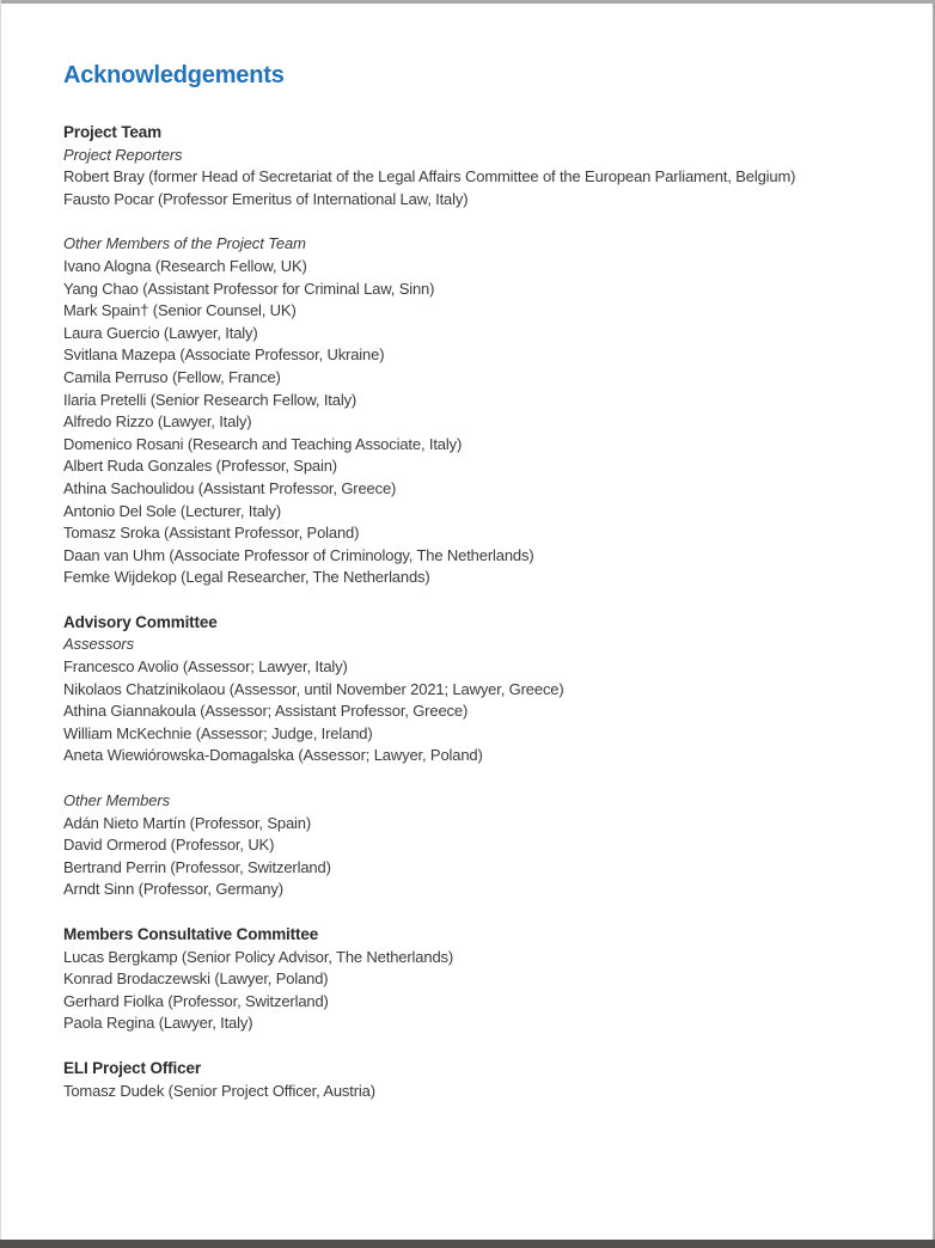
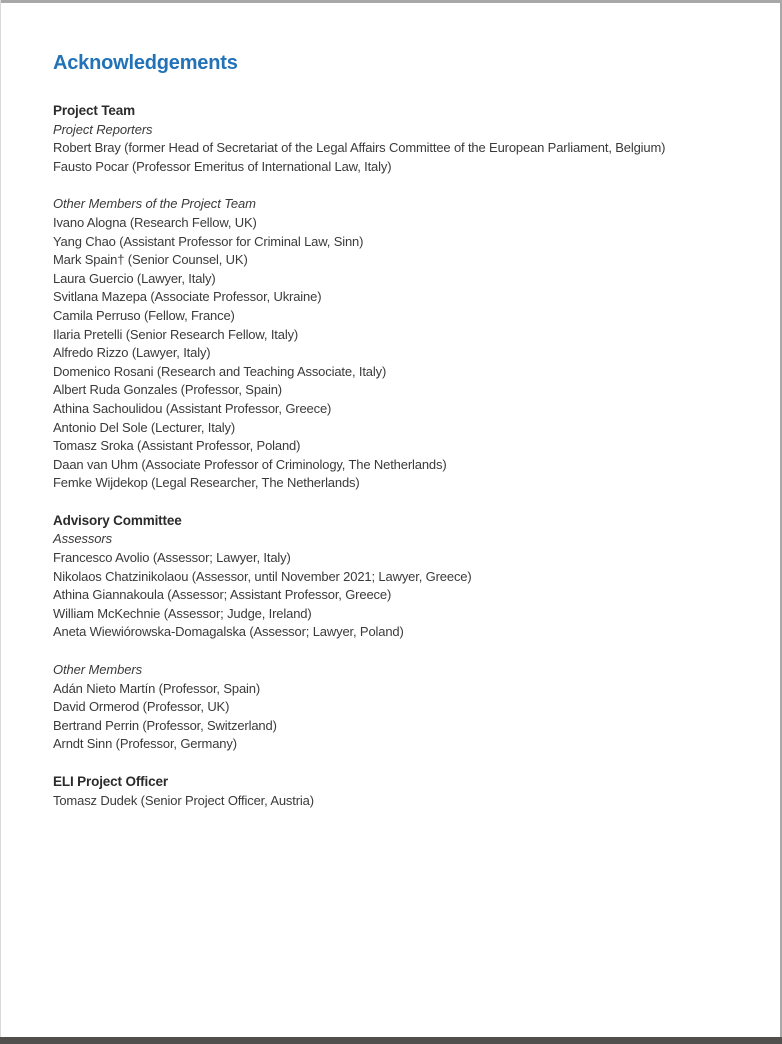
  Acknowledgements
  Project Team
  Project Reporters
  Robert Bray (former Head of Secretariat of the Legal Affairs Committee of the European Parliament, Belgium)
  Fausto Pocar (Professor Emeritus of International Law, Italy)
  Other Members of the Project Team
  Ivano Alogna (Research Fellow, UK)
  Yang Chao (Assistant Professor for Criminal Law, Sinn)
  Mark Spain† (Senior Counsel, UK)
  Laura Guercio (Lawyer, Italy)
  Svitlana Mazepa (Associate Professor, Ukraine)
  Camila Perruso (Fellow, France)
  Ilaria Pretelli (Senior Research Fellow, Italy)
  Alfredo Rizzo (Lawyer, Italy)
  Domenico Rosani (Research and Teaching Associate, Italy)
  Albert Ruda Gonzales (Professor, Spain)
  Athina Sachoulidou (Assistant Professor, Greece)
  Antonio Del Sole (Lecturer, Italy)
  Tomasz Sroka (Assistant Professor, Poland)
  Daan van Uhm (Associate Professor of Criminology, The Netherlands)
  Femke Wijdekop (Legal Researcher, The Netherlands)
  Advisory Committee
  Assessors
  Francesco Avolio (Assessor; Lawyer, Italy)
  Nikolaos Chatzinikolaou (Assessor, until November 2021; Lawyer, Greece)
  Athina Giannakoula (Assessor; Assistant Professor, Greece)
  William McKechnie (Assessor; Judge, Ireland)
  Aneta Wiewiórowska-Domagalska (Assessor; Lawyer, Poland)
  Other Members
  Adán Nieto Martín (Professor, Spain)
  David Ormerod (Professor, UK)
  Bertrand Perrin (Professor, Switzerland)
  Arndt Sinn (Professor, Germany)
- Members Consultative Committee
- Lucas Bergkamp (Senior Policy Advisor, The Netherlands)
- Konrad Brodaczewski (Lawyer, Poland)
- Gerhard Fiolka (Professor, Switzerland)
- Paola Regina (Lawyer, Italy)
  ELI Project Officer
  Tomasz Dudek (Senior Project Officer, Austria)
